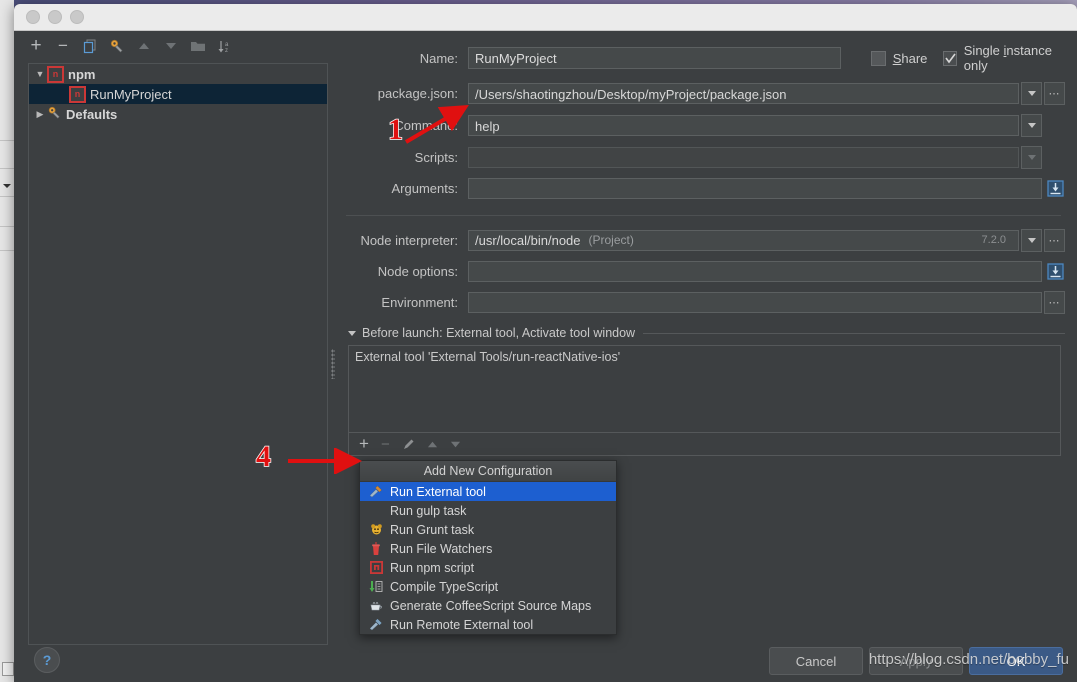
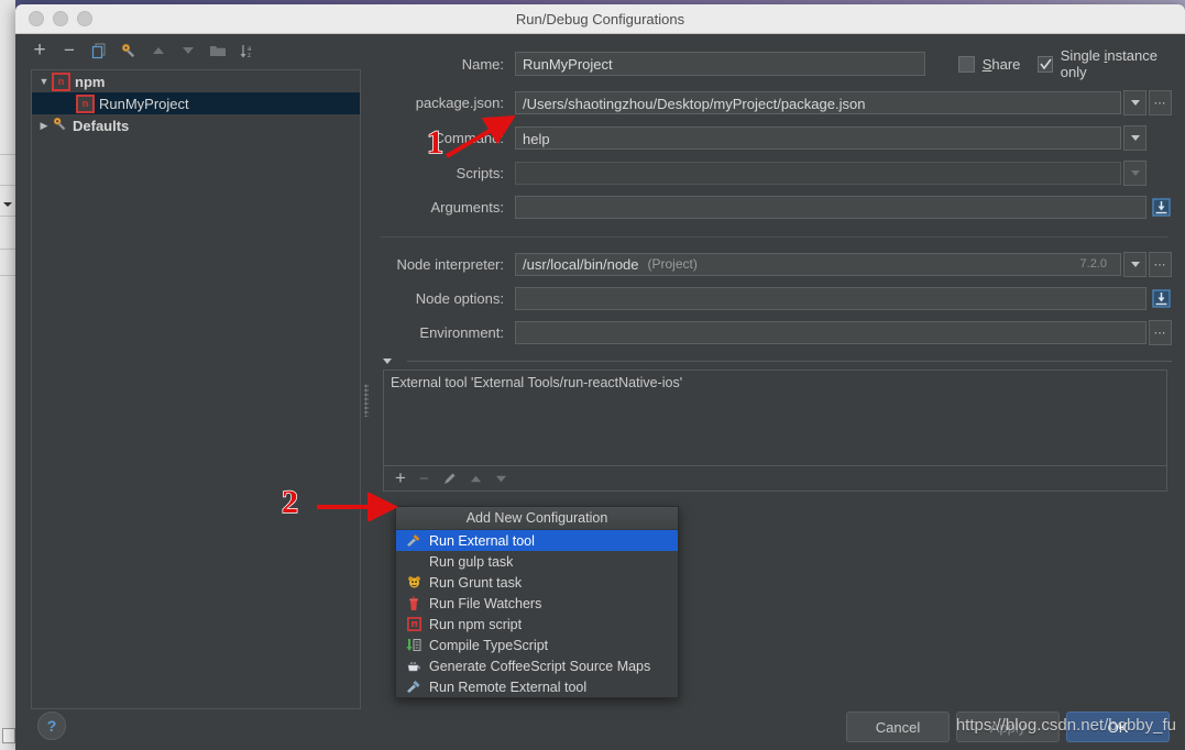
+ Run/Debug Configurations
  +
  −
  ▼
  npm
  RunMyProject
  ▶
  Defaults
  ?
  Name:
  RunMyProject
  Share
  Single instance only
  package.json:
  /Users/shaotingzhou/Desktop/myProject/package.json
  ⋯
  Commnd:
  help
  Scripts:
  Arguments:
  Node interpreter:
  /usr/local/bin/node
  (Project)
  7.2.0
  ⋯
  Node options:
  Environment:
  ⋯
- Before launch: External tool, Activate tool window
  External tool 'External Tools/run-reactNative-ios'
  +
  −
  Add New Configuration
  Run External tool
  Run gulp task
  Run Grunt task
  Run File Watchers
  Run npm script
  Compile TypeScript
  Generate CoffeeScript Source Maps
  Run Remote External tool
  Cancel
  Apply
  OK
  https://blog.csdn.net/bobby_fu
  1
- 4
+ 2
